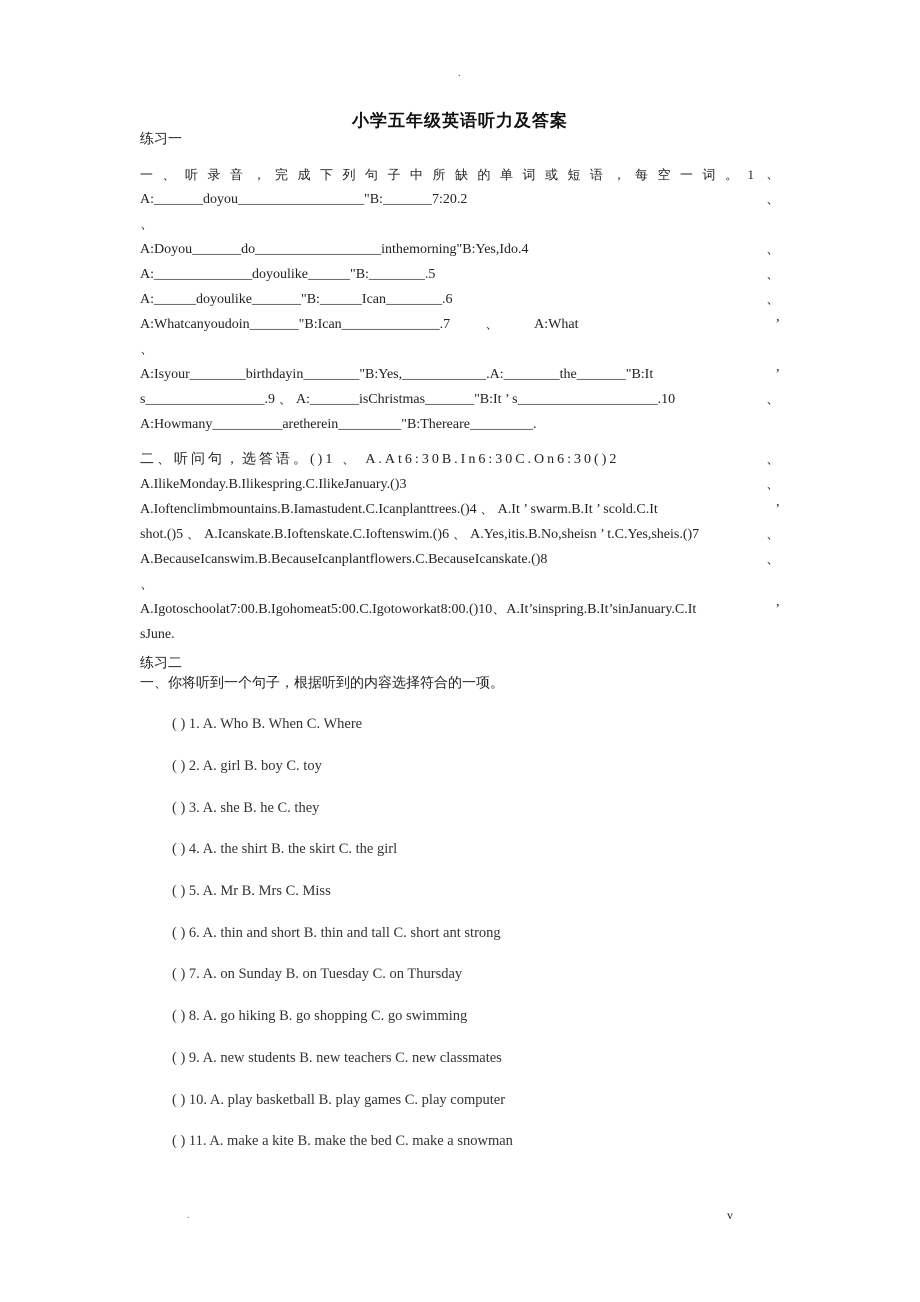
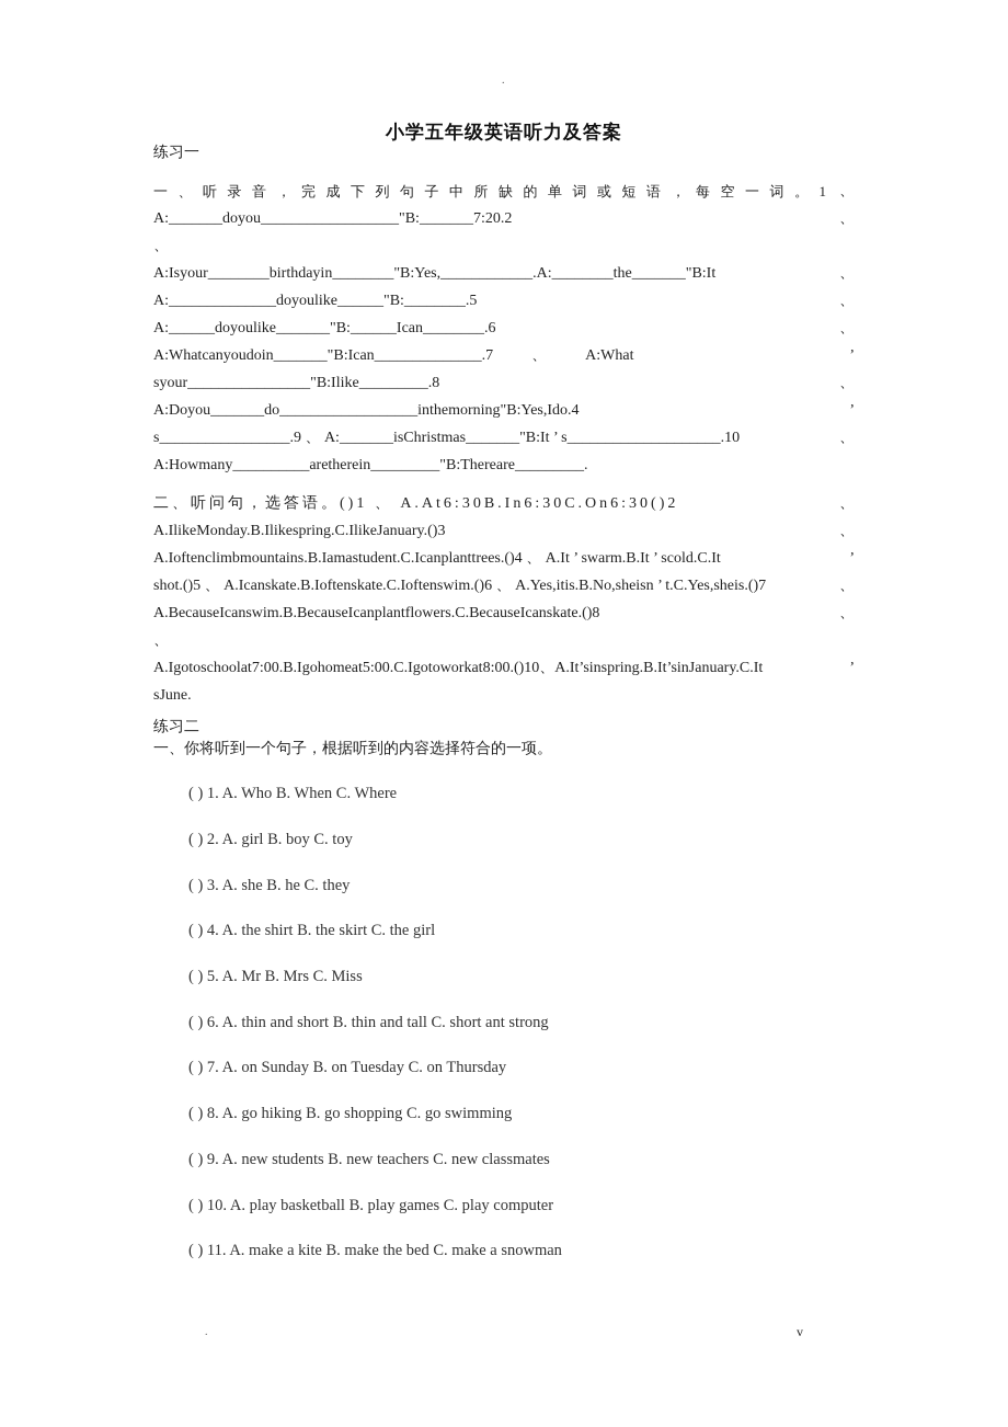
  .
  小学五年级英语听力及答案
  练习一
  一、听录音，完成下列句子中所缺的单词或短语，每空一词。1
  、
  A:_______doyou__________________"B:_______7:20.2
  、
  、
- A:Doyou_______do__________________inthemorning"B:Yes,Ido.4
+ A:Isyour________birthdayin________"B:Yes,____________.A:________the_______"B:It
  、
  A:______________doyoulike______"B:________.5
  、
  A:______doyoulike_______"B:______Ican________.6
  、
  A:Whatcanyoudoin_______"B:Ican______________.7 、 A:What
  ’
+ syour________________"B:Ilike_________.8
  、
- A:Isyour________birthdayin________"B:Yes,____________.A:________the_______"B:It
+ A:Doyou_______do__________________inthemorning"B:Yes,Ido.4
  ’
  s_________________.9 、 A:_______isChristmas_______"B:It ’ s____________________.10
  、
  A:Howmany__________aretherein_________"B:Thereare_________.
  二、听问句，选答语。()1 、 A.At6:30B.In6:30C.On6:30()2
  、
  A.IlikeMonday.B.Ilikespring.C.IlikeJanuary.()3
  、
  A.Ioftenclimbmountains.B.Iamastudent.C.Icanplanttrees.()4 、 A.It ’ swarm.B.It ’ scold.C.It
  ’
  shot.()5 、 A.Icanskate.B.Ioftenskate.C.Ioftenswim.()6 、 A.Yes,itis.B.No,sheisn ’ t.C.Yes,sheis.()7
  、
  A.BecauseIcanswim.B.BecauseIcanplantflowers.C.BecauseIcanskate.()8
  、
  、
  A.Igotoschoolat7:00.B.Igohomeat5:00.C.Igotoworkat8:00.()10、A.It’sinspring.B.It’sinJanuary.C.It
  ’
  sJune.
  练习二
  一、你将听到一个句子，根据听到的内容选择符合的一项。
  ( ) 1. A. Who B. When C. Where
  ( ) 2. A. girl B. boy C. toy
  ( ) 3. A. she B. he C. they
  ( ) 4. A. the shirt B. the skirt C. the girl
  ( ) 5. A. Mr B. Mrs C. Miss
  ( ) 6. A. thin and short B. thin and tall C. short ant strong
  ( ) 7. A. on Sunday B. on Tuesday C. on Thursday
  ( ) 8. A. go hiking B. go shopping C. go swimming
  ( ) 9. A. new students B. new teachers C. new classmates
  ( ) 10. A. play basketball B. play games C. play computer
  ( ) 11. A. make a kite B. make the bed C. make a snowman
  .
  v
